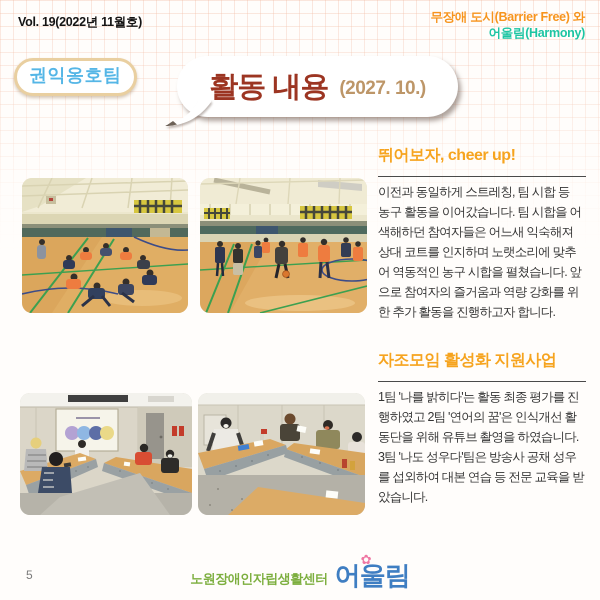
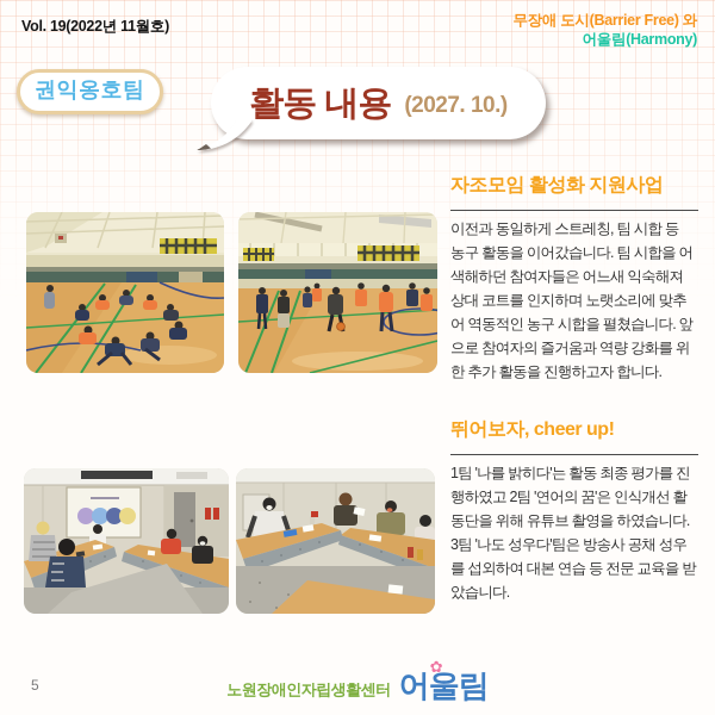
  Vol. 19(2022년 11월호)
  무장애 도시(Barrier Free) 와
  어울림(Harmony)
  권익옹호팀
  활동 내용
  (2027. 10.)
- 뛰어보자, cheer up!
+ 자조모임 활성화 지원사업
  이전과 동일하게 스트레칭, 팀 시합 등
  농구 활동을 이어갔습니다. 팀 시합을 어
  색해하던 참여자들은 어느새 익숙해져
  상대 코트를 인지하며 노랫소리에 맞추
  어 역동적인 농구 시합을 펼쳤습니다. 앞
  으로 참여자의 즐거움과 역량 강화를 위
  한 추가 활동을 진행하고자 합니다.
- 자조모임 활성화 지원사업
+ 뛰어보자, cheer up!
  1팀 '나를 밝히다'는 활동 최종 평가를 진
  행하였고 2팀 '연어의 꿈'은 인식개선 활
  동단을 위해 유튜브 촬영을 하였습니다.
  3팀 '나도 성우다'팀은 방송사 공채 성우
  를 섭외하여 대본 연습 등 전문 교육을 받
  았습니다.
  5
  노원장애인자립생활센터
  어울림
  ✿
